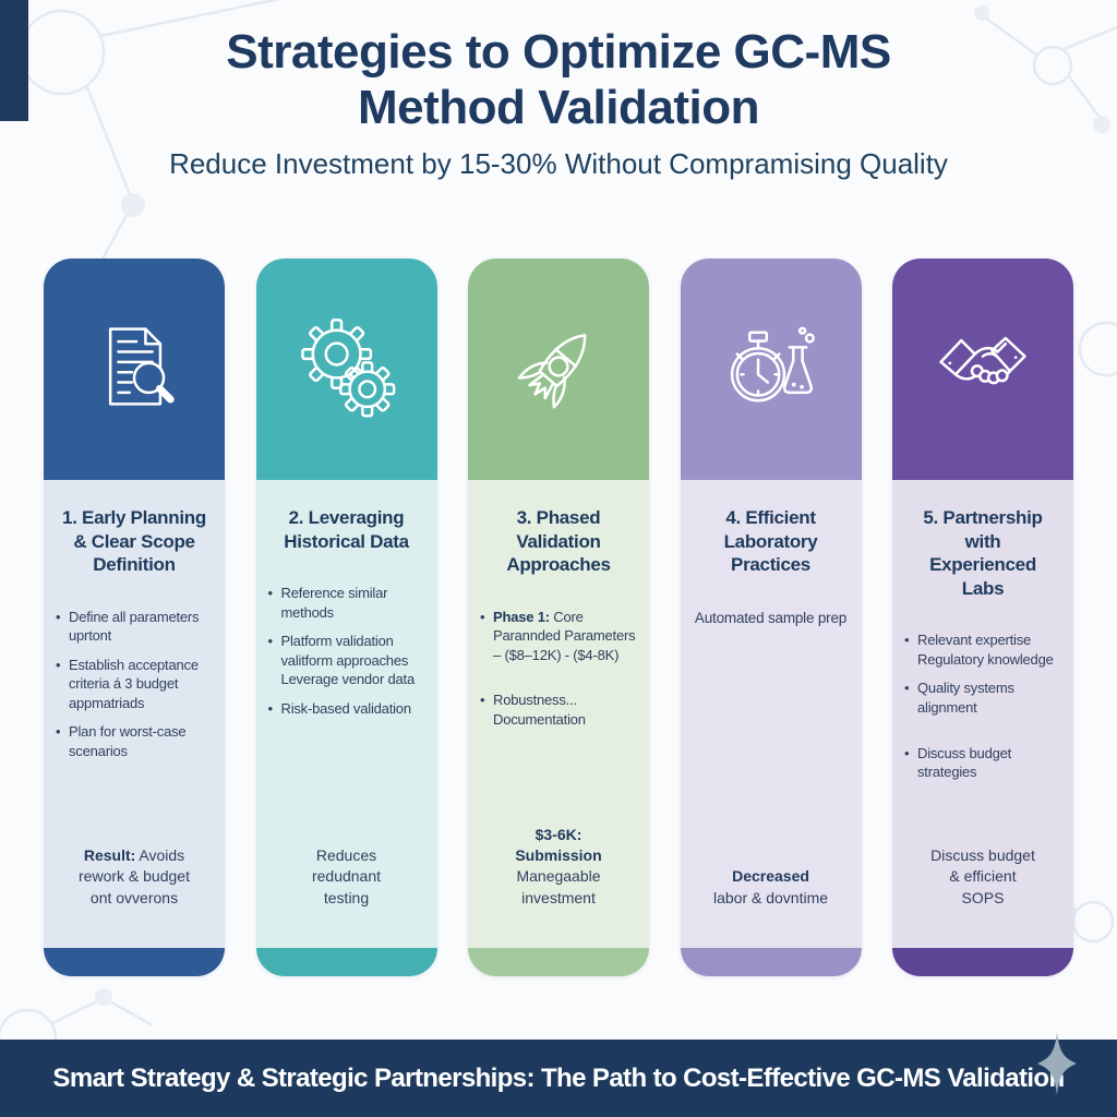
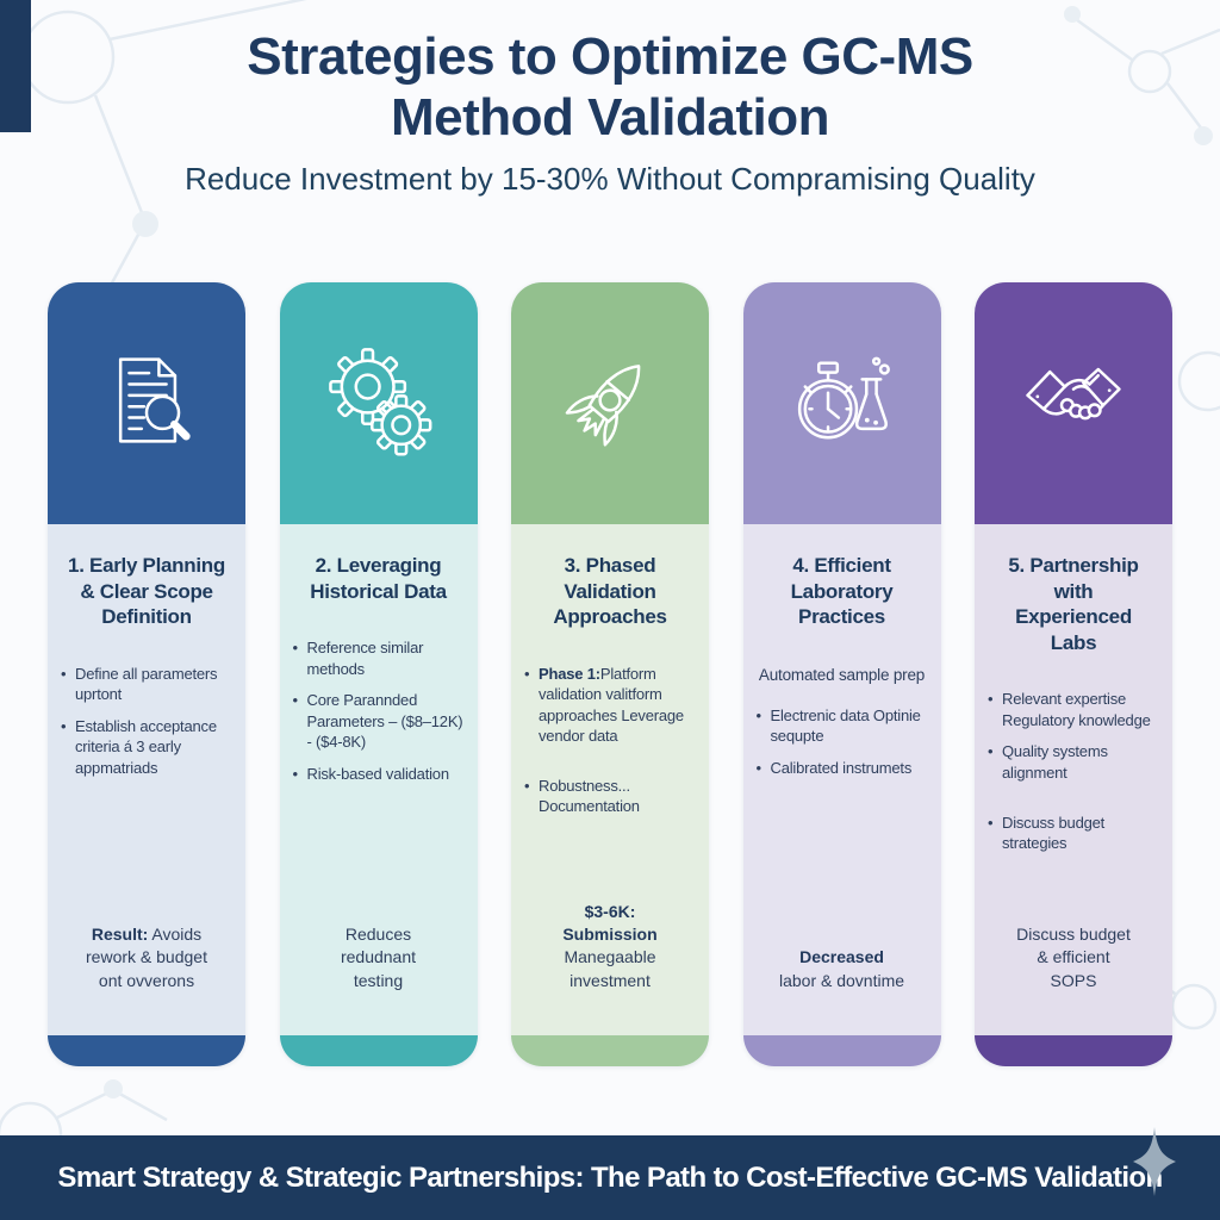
  Strategies to Optimize GC-MS
  Method Validation
  Reduce Investment by 15-30% Without Compramising Quality
  1. Early Planning
  & Clear Scope
  Definition
  Define all parameters uprtont
- Establish acceptance criteria á 3 budget appmatriads
+ Establish acceptance criteria á 3 early appmatriads
- Plan for worst-case scenarios
  Result: Avoids
  rework & budget
  ont ovverons
  2. Leveraging
  Historical Data
  Reference similar methods
- Platform validation valitform approaches Leverage vendor data
+ Core Parannded Parameters – ($8–12K) - ($4-8K)
  Risk-based validation
  Reduces
  redudnant
  testing
  3. Phased
  Validation
  Approaches
- Phase 1: Core Parannded Parameters – ($8–12K) - ($4-8K)
+ Phase 1:Platform validation valitform approaches Leverage vendor data
  Robustness... Documentation
  $3-6K:
  Submission
  Manegaable
  investment
  4. Efficient
  Laboratory
  Practices
  Automated sample prep
+ Electrenic data Optinie sequpte
+ Calibrated instrumets
  Decreased
  labor & dovntime
  5. Partnership with
  Experienced
  Labs
  Relevant expertise Regulatory knowledge
  Quality systems alignment
  Discuss budget strategies
  Discuss budget
  & efficient
  SOPS
  Smart Strategy & Strategic Partnerships: The Path to Cost-Effective GC-MS Validatio
